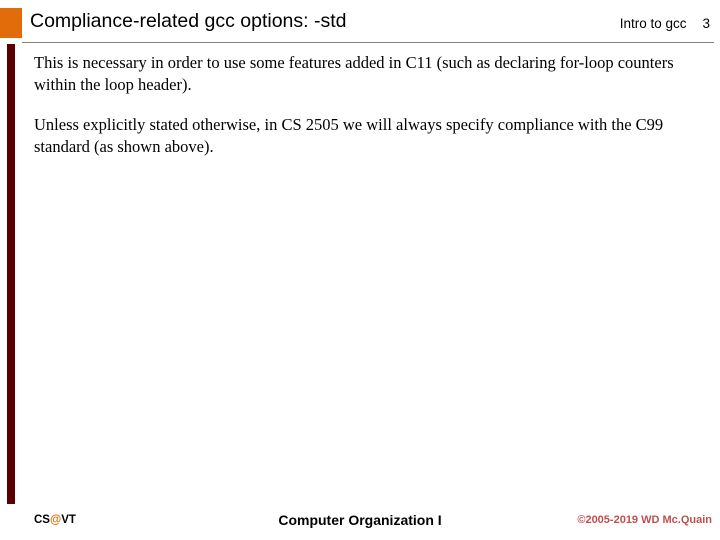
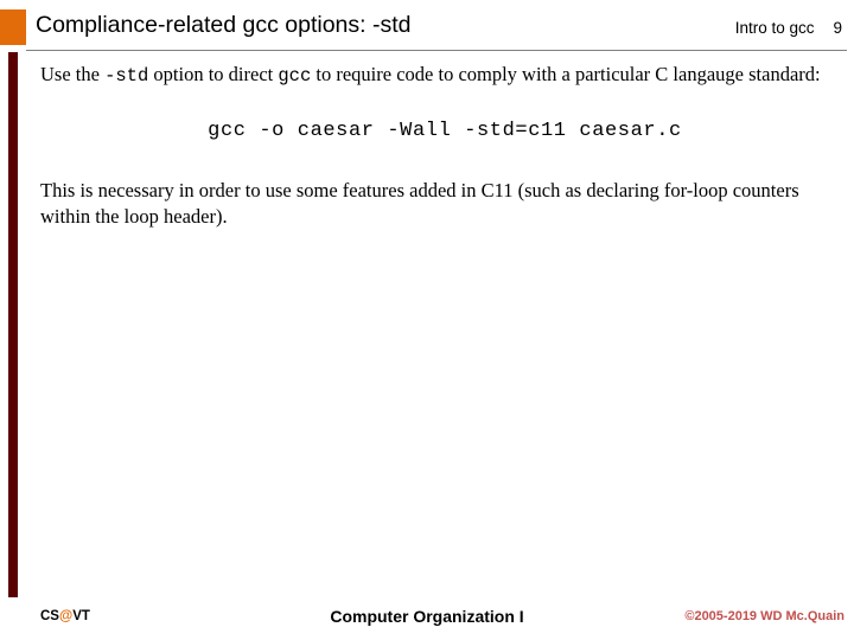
  Compliance-related gcc options: -std
- Intro to gcc 3
+ Intro to gcc 9
+ Use the -std option to direct gcc to require code to comply with a particular C langauge standard:
+ gcc -o caesar -Wall -std=c11 caesar.c
  This is necessary in order to use some features added in C11 (such as declaring for-loop counters within the loop header).
- Unless explicitly stated otherwise, in CS 2505 we will always specify compliance with the C99 standard (as shown above).
  CS@VT
  Computer Organization I
  ©2005-2019 WD Mc.Quain
